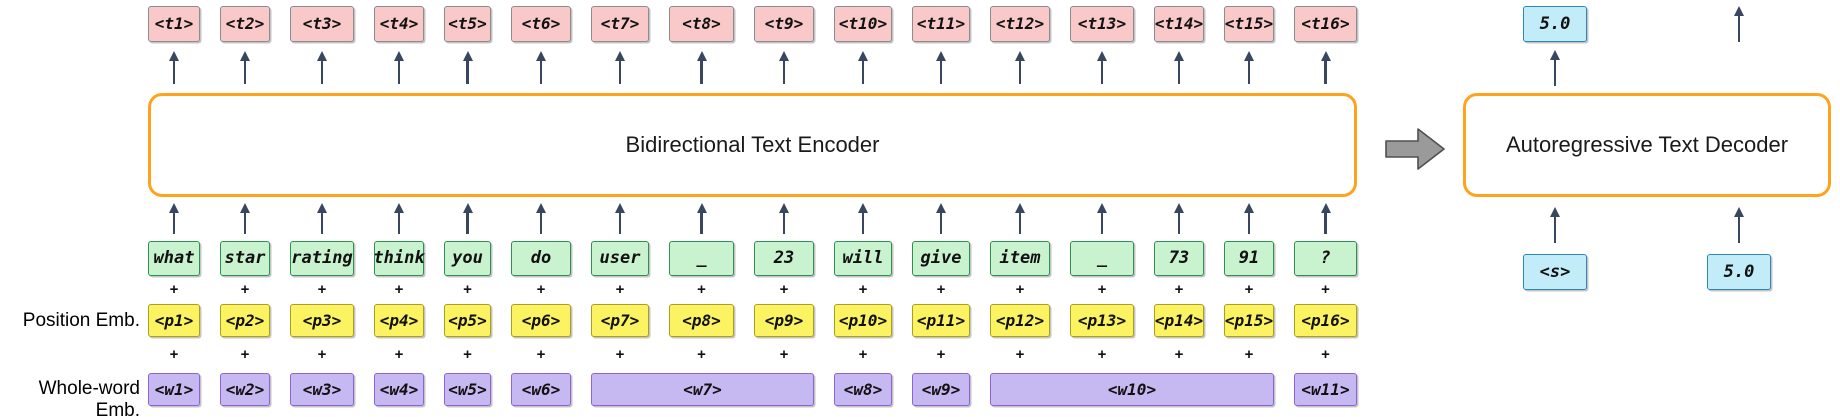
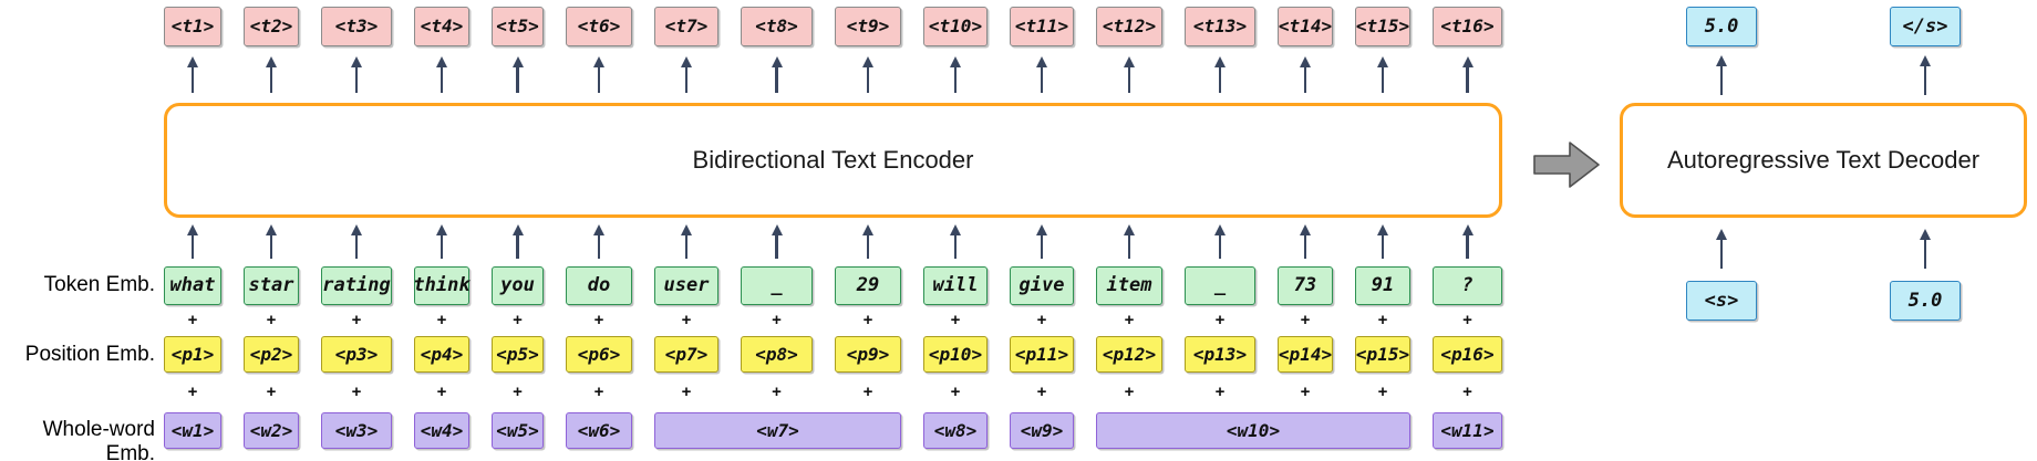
+ Token Emb.
  Position Emb.
  Whole-word Emb.
  <t1>
  <t2>
  <t3>
  <t4>
  <t5>
  <t6>
  <t7>
  <t8>
  <t9>
  <t10>
  <t11>
  <t12>
  <t13>
  <t14>
  <t15>
  <t16>
  Bidirectional Text Encoder
  what
  star
  rating
  think
  you
  do
  user
  _
- 23
+ 29
  will
  give
  item
  _
  73
  91
  ?
  +
  +
  +
  +
  +
  +
  +
  +
  +
  +
  +
  +
  +
  +
  +
  +
  <p1>
  <p2>
  <p3>
  <p4>
  <p5>
  <p6>
  <p7>
  <p8>
  <p9>
  <p10>
  <p11>
  <p12>
  <p13>
  <p14>
  <p15>
  <p16>
  +
  +
  +
  +
  +
  +
  +
  +
  +
  +
  +
  +
  +
  +
  +
  +
  <w1>
  <w2>
  <w3>
  <w4>
  <w5>
  <w6>
  <w7>
  <w8>
  <w9>
  <w10>
  <w11>
  5.0
+ </s>
  Autoregressive Text Decoder
  <s>
  5.0
